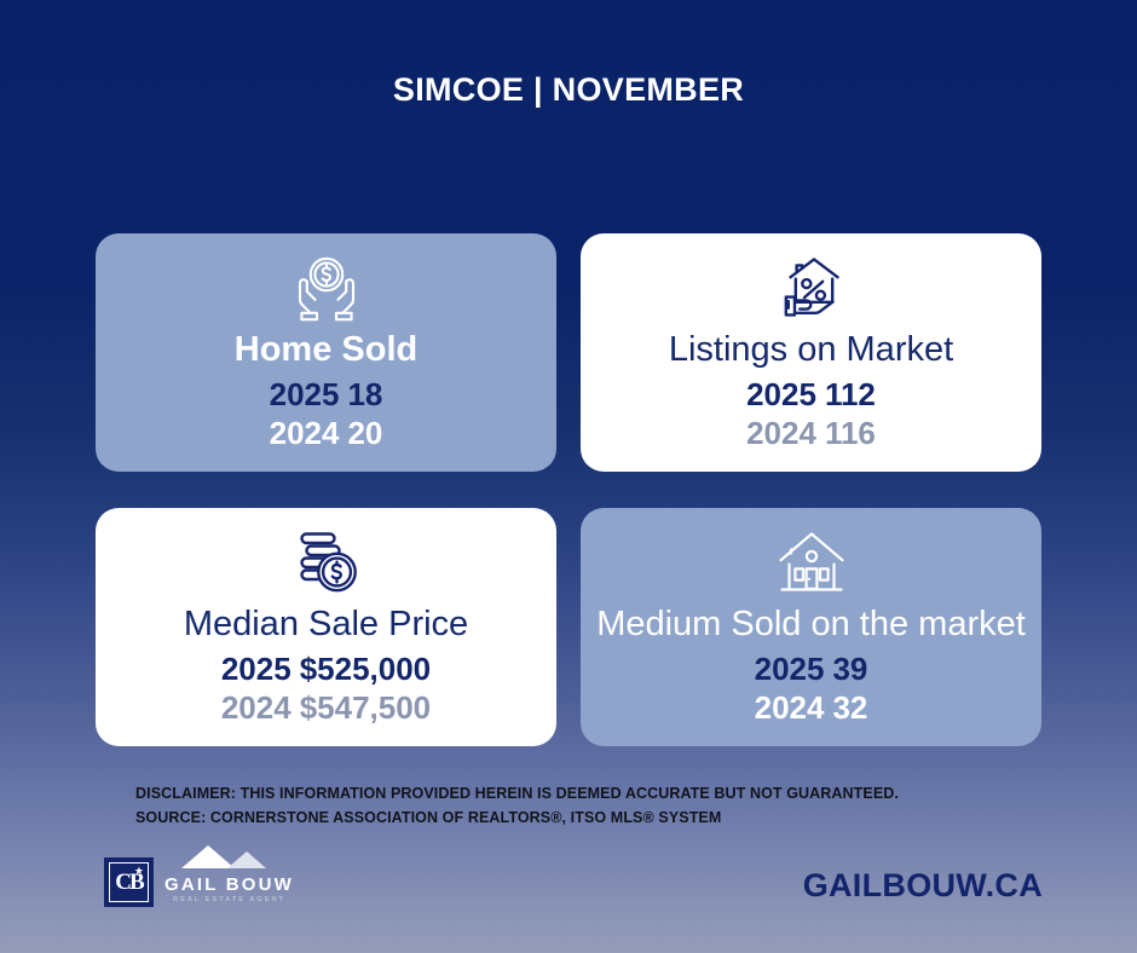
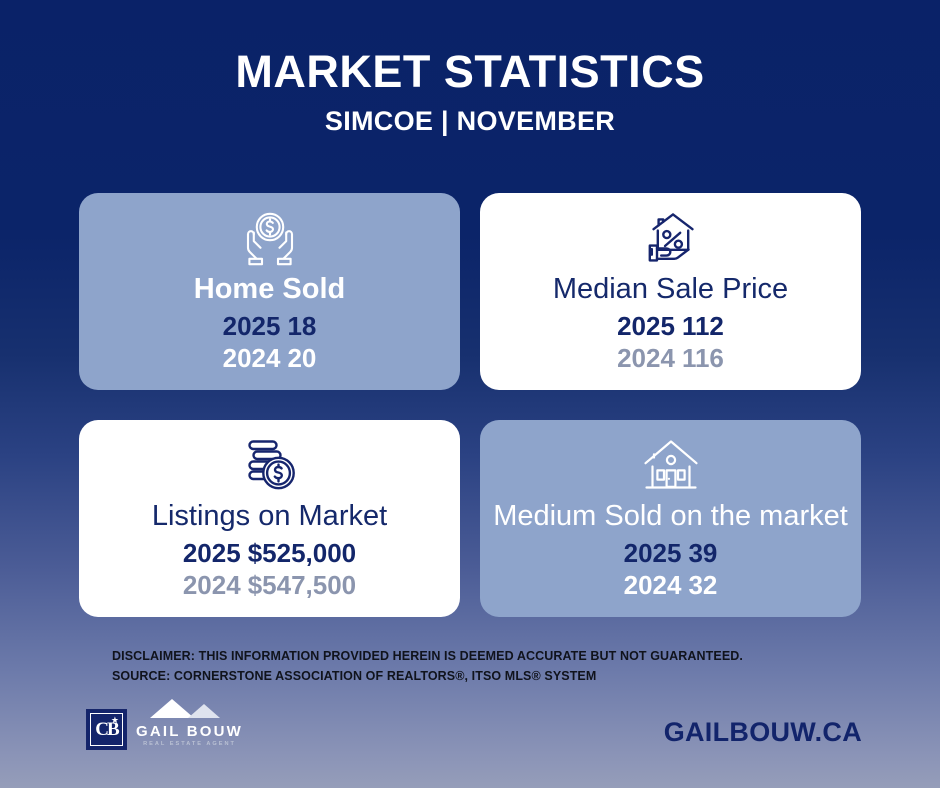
+ MARKET STATISTICS
  SIMCOE | NOVEMBER
  Home Sold
  2025 18
  2024 20
- Listings on Market
+ Median Sale Price
  2025 112
  2024 116
- Median Sale Price
+ Listings on Market
  2025 $525,000
  2024 $547,500
  Medium Sold on the market
  2025 39
  2024 32
  DISCLAIMER: THIS INFORMATION PROVIDED HEREIN IS DEEMED ACCURATE BUT NOT GUARANTEED.
  SOURCE: CORNERSTONE ASSOCIATION OF REALTORS®, ITSO MLS® SYSTEM
  CB
  ★
  GAIL BOUW
  GAILBOUW.CA
